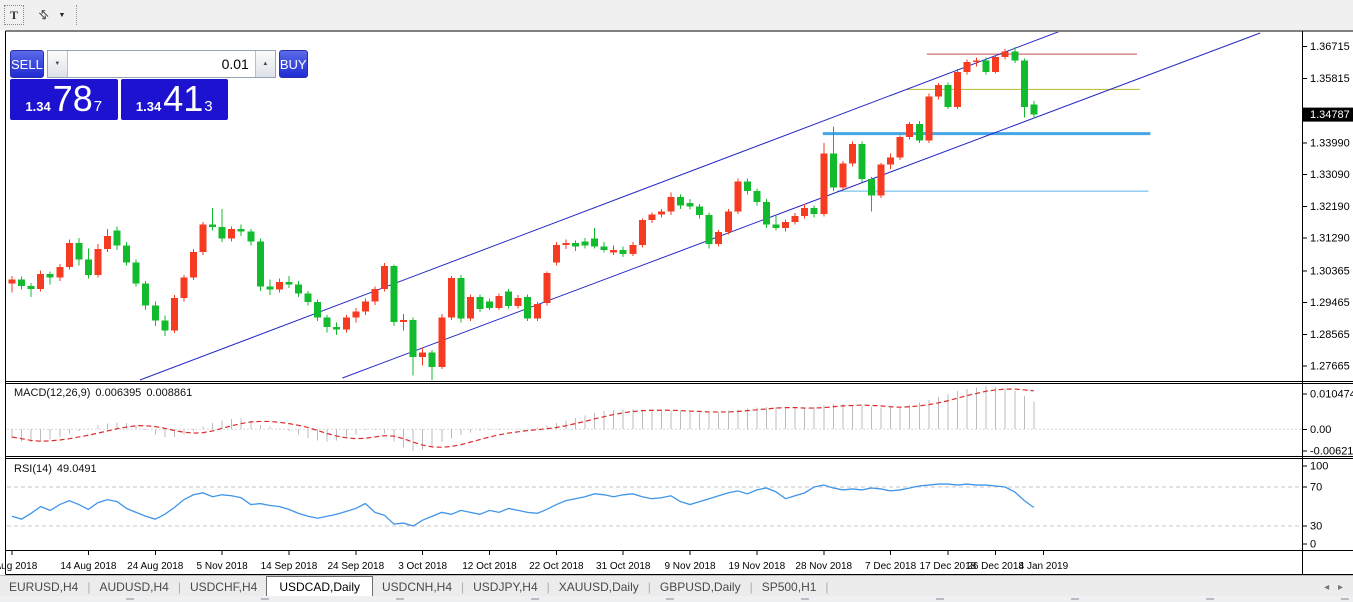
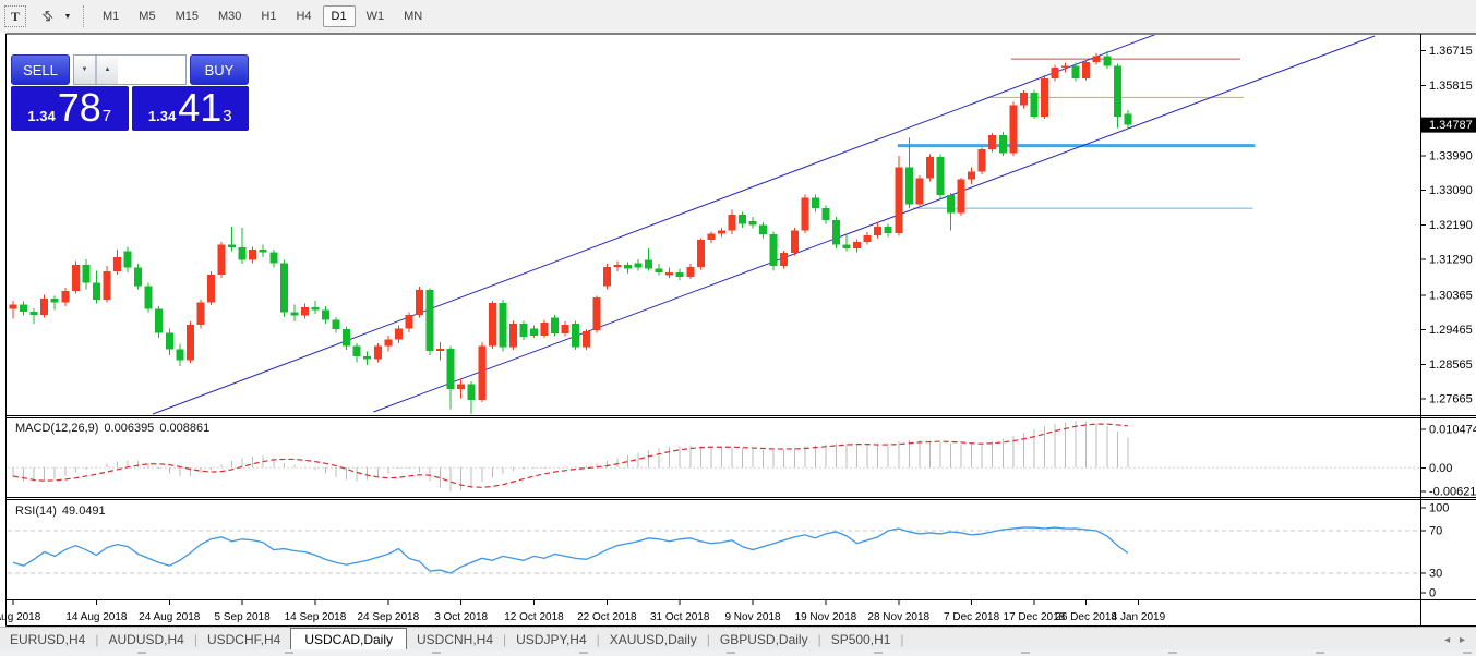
  T
+ M1
+ M5
+ M15
+ M30
+ H1
+ H4
+ D1
+ W1
+ MN
  1.36715
  1.35815
  1.33990
  1.33090
  1.32190
  1.31290
  1.30365
  1.29465
  1.28565
  1.27665
  0.01047
  0.00
  -0.00621
  100
  70
  30
  0
  1.34787
  ug 2018
  14 Aug 2018
  24 Aug 2018
- 5 Nov 2018
+ 5 Sep 2018
  14 Sep 2018
  24 Sep 2018
  3 Oct 2018
  12 Oct 2018
  22 Oct 2018
  31 Oct 2018
  9 Nov 2018
  19 Nov 2018
  28 Nov 2018
  7 Dec 2018
  17 Dec 2018
  26 Dec 2018
  4 Jan 2019
  SELL
- 0.01
  BUY
  1.34
  78
  7
  1.34
  41
  3
  MACD(12,26,9) 0.006395 0.008861
  RSI(14) 49.0491
  EURUSD,H4
  |
  AUDUSD,H4
  |
  USDCHF,H4
  USDCAD,Daily
  USDCNH,H4
  |
  USDJPY,H4
  |
  XAUUSD,Daily
  |
  GBPUSD,Daily
  |
  SP500,H1
  |
  ◂ ▸
